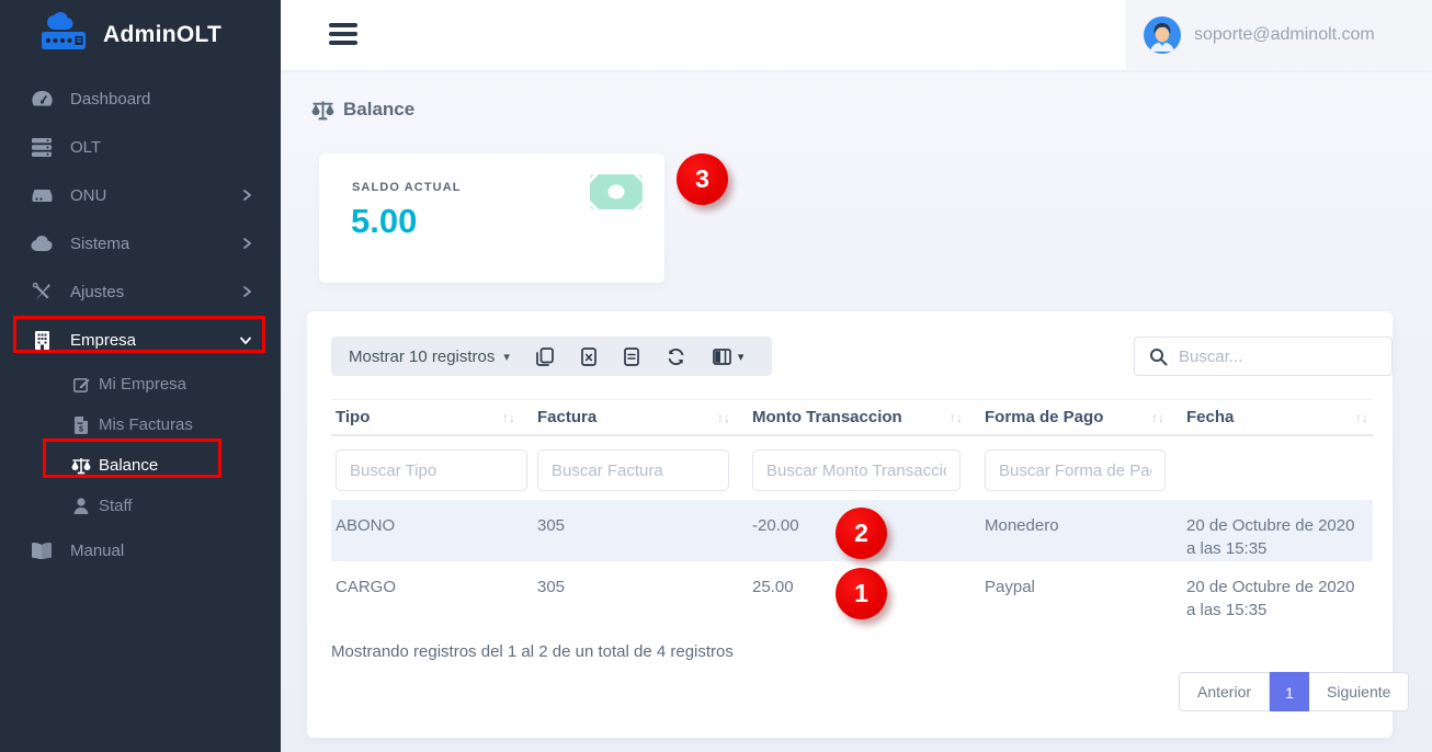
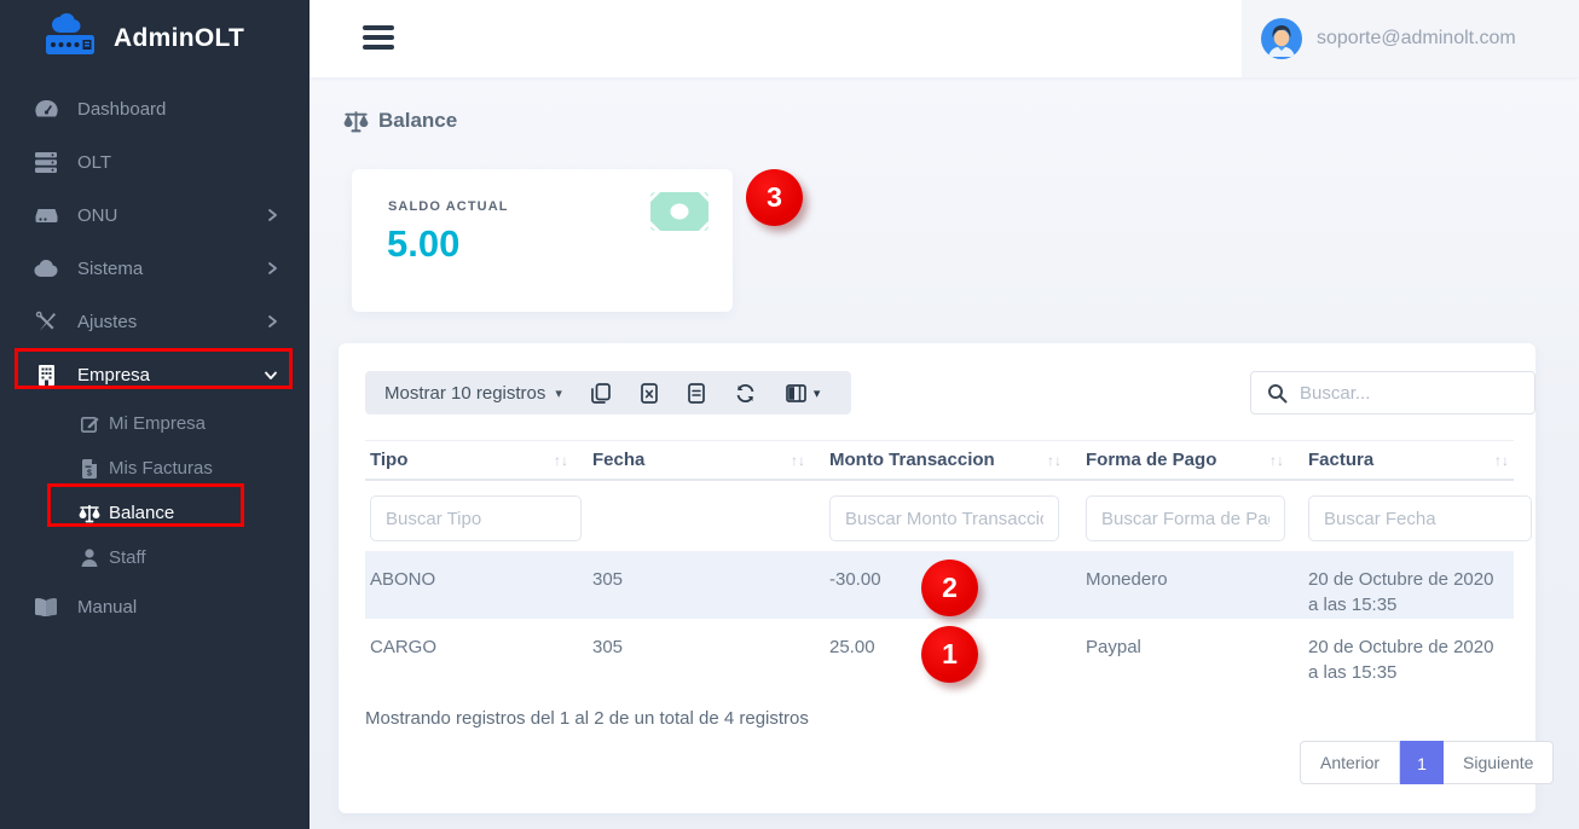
  AdminOLT
  Dashboard
  OLT
  ONU
  Sistema
  Ajustes
  Empresa
  Mi Empresa
  Mis Facturas
  Balance
  Staff
  Manual
  soporte@adminolt.com
  Balance
  SALDO ACTUAL
  5.00
  Mostrar 10 registros
  ▾
  ▾
  Buscar...
  Tipo
  ↑↓
- Factura
+ Fecha
  ↑↓
  Monto Transaccion
  ↑↓
  Forma de Pago
  ↑↓
- Fecha
+ Factura
  ↑↓
  Buscar Tipo
- Buscar Factura
  Buscar Monto Transacci
  Buscar Forma de Pa
+ Buscar Fecha
  ABONO
  305
- -20.00
+ -30.00
  Monedero
  20 de Octubre de 2020 a las 15:35
  CARGO
  305
  25.00
  Paypal
  20 de Octubre de 2020 a las 15:35
  Mostrando registros del 1 al 2 de un total de 4 registros
  Anterior
  1
  Siguiente
  3
  2
  1
